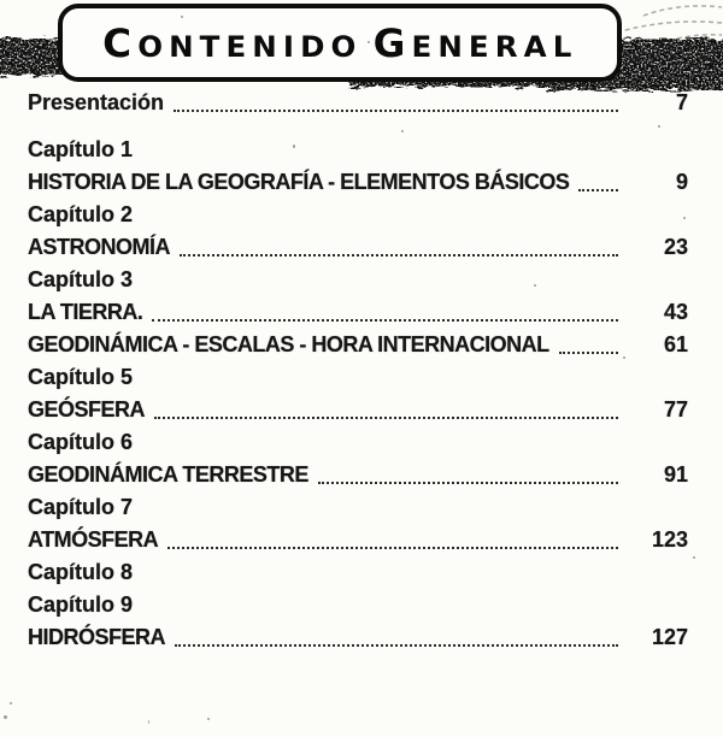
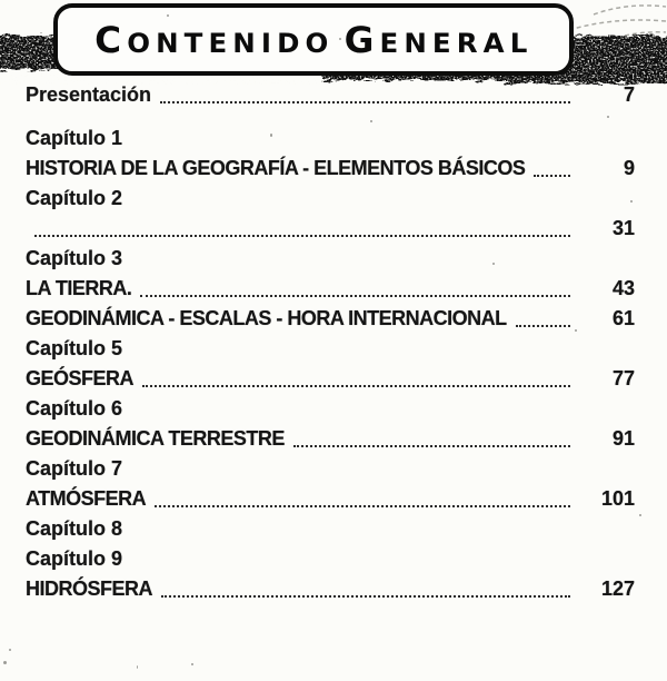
  CONTENIDO GENERAL
  Presentación
  7
  Capítulo 1
  HISTORIA DE LA GEOGRAFÍA - ELEMENTOS BÁSICOS
  9
  Capítulo 2
- ASTRONOMÍA
- 23
+ 31
  Capítulo 3
  LA TIERRA.
  43
  GEODINÁMICA - ESCALAS - HORA INTERNACIONAL
  61
  Capítulo 5
  GEÓSFERA
  77
  Capítulo 6
  GEODINÁMICA TERRESTRE
  91
  Capítulo 7
  ATMÓSFERA
- 123
+ 101
  Capítulo 8
  Capítulo 9
  HIDRÓSFERA
  127
